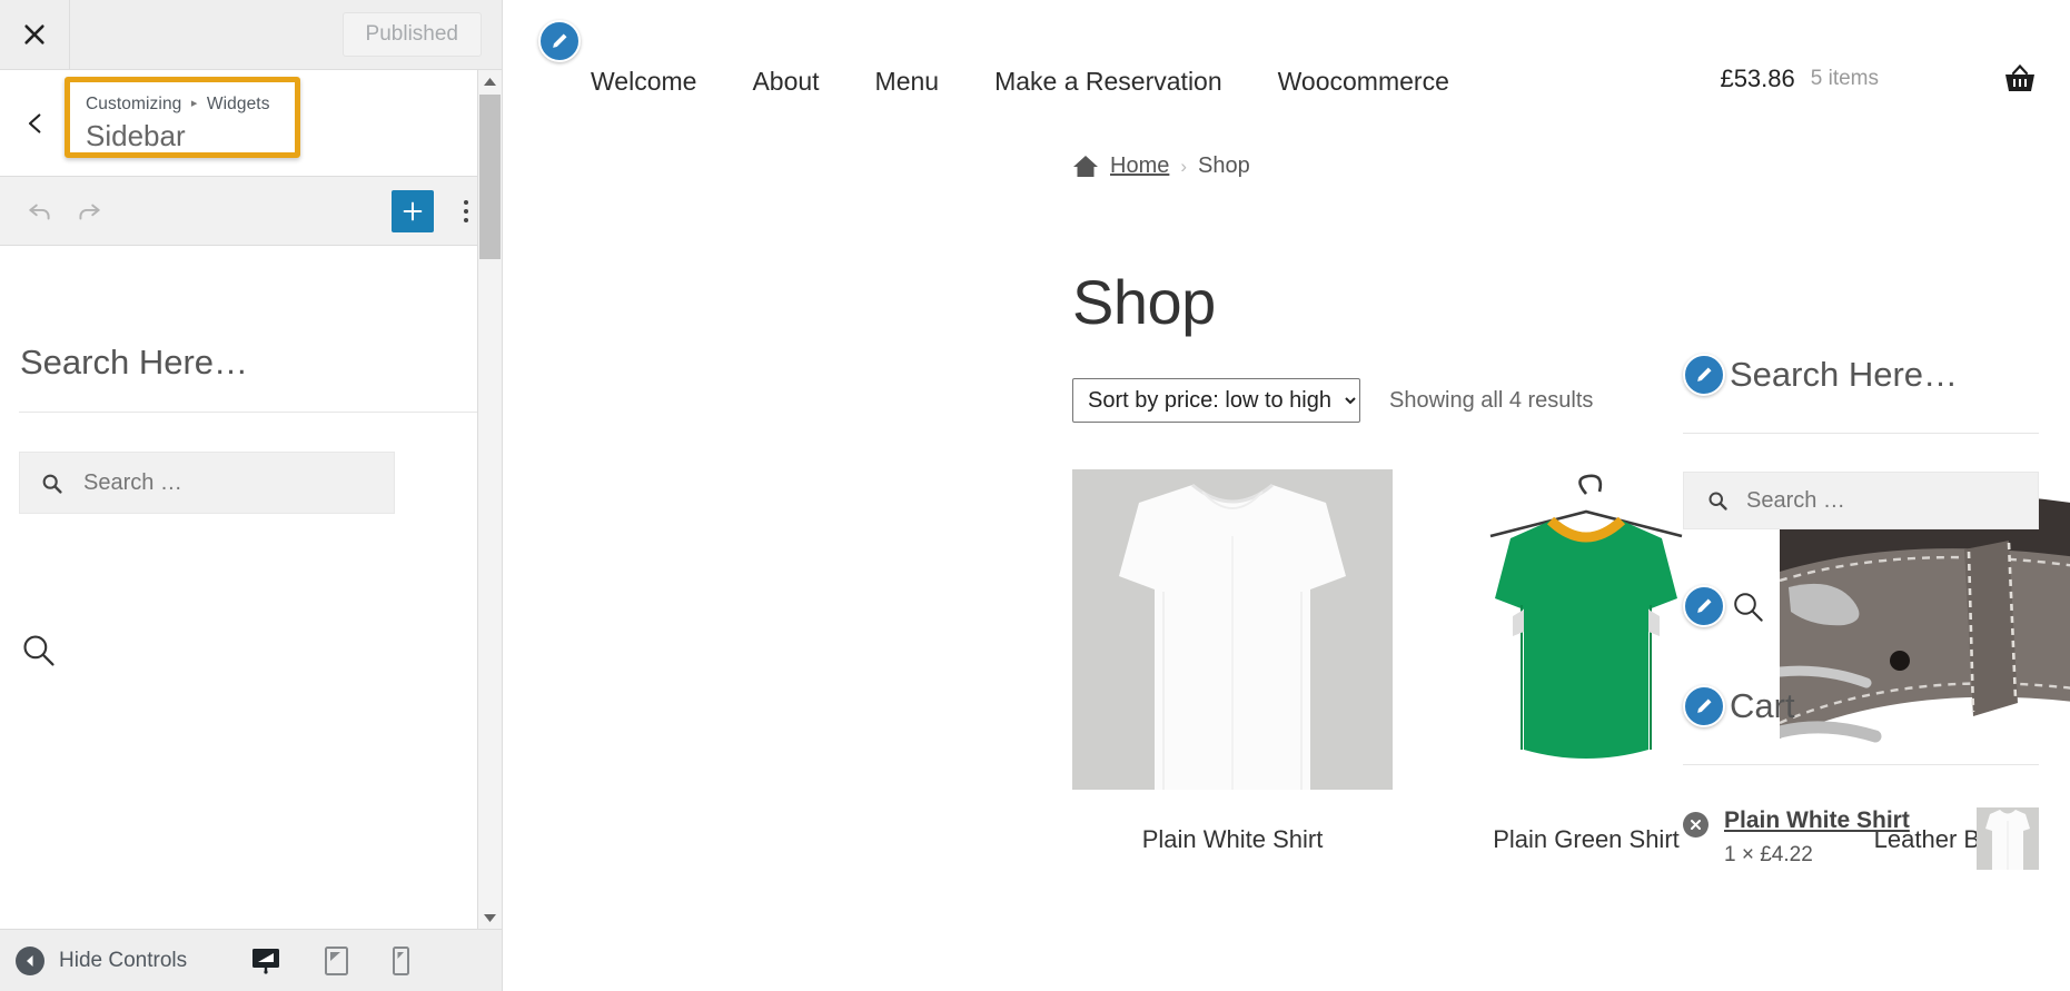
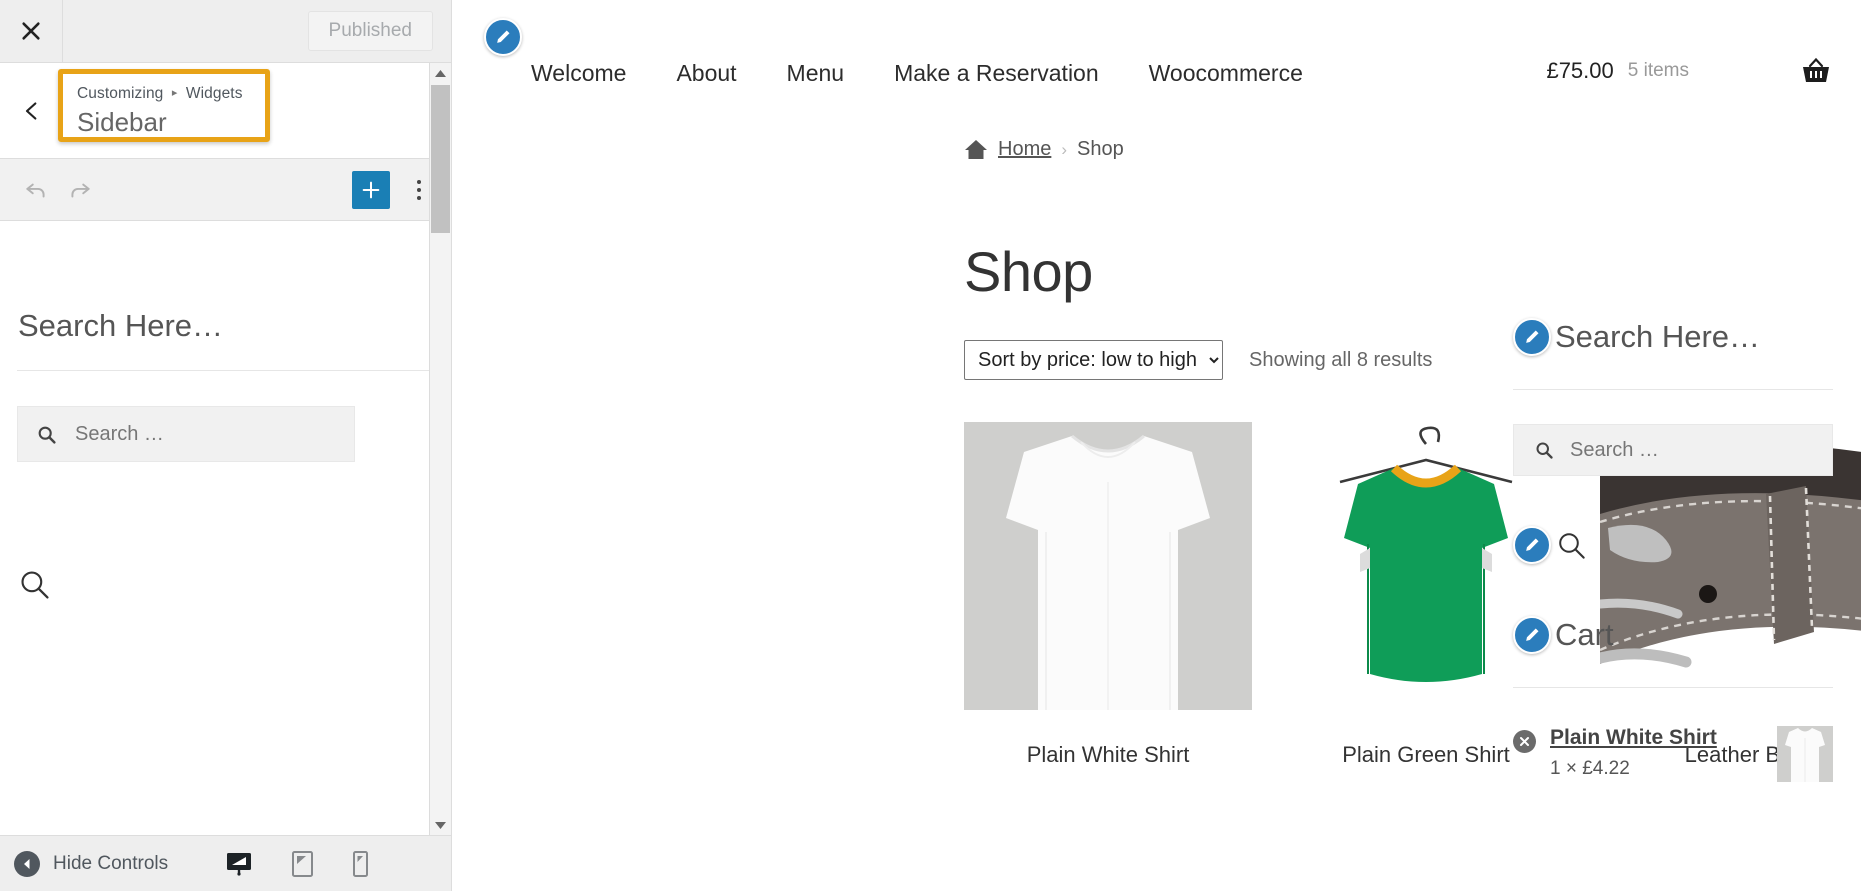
  Published
  Customizing ▸ Widgets
  Sidebar
  Search Here…
  Search …
  Hide Controls
  Welcome
  About
  Menu
  Make a Reservation
  Woocommerce
- £53.86
+ £75.00
  5 items
  Home
  ›
  Shop
  Shop
  Sort by price: low to high
- Showing all 4 results
+ Showing all 8 results
  Plain White Shirt
  Plain Green Shirt
  Leather B
  Search Here…
  Search …
  Cart
  Plain White Shirt
  1 × £4.22
